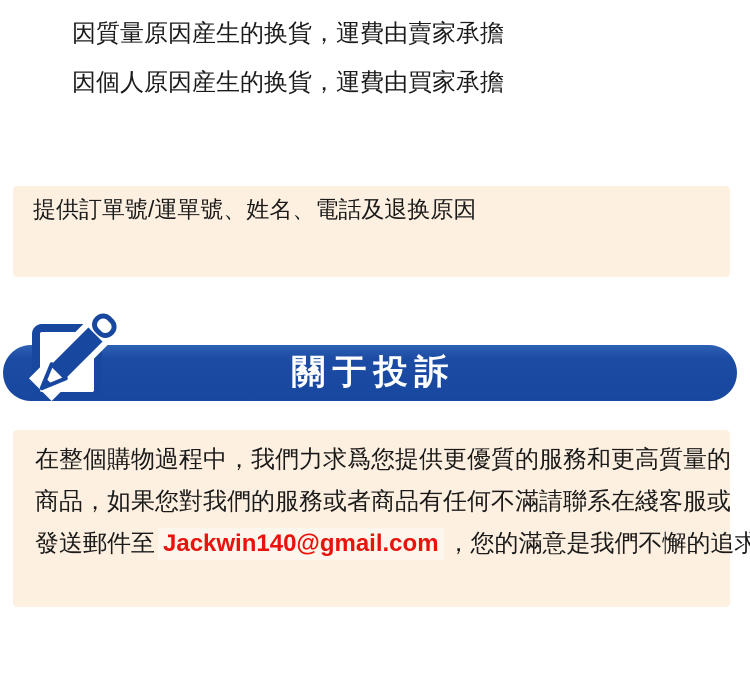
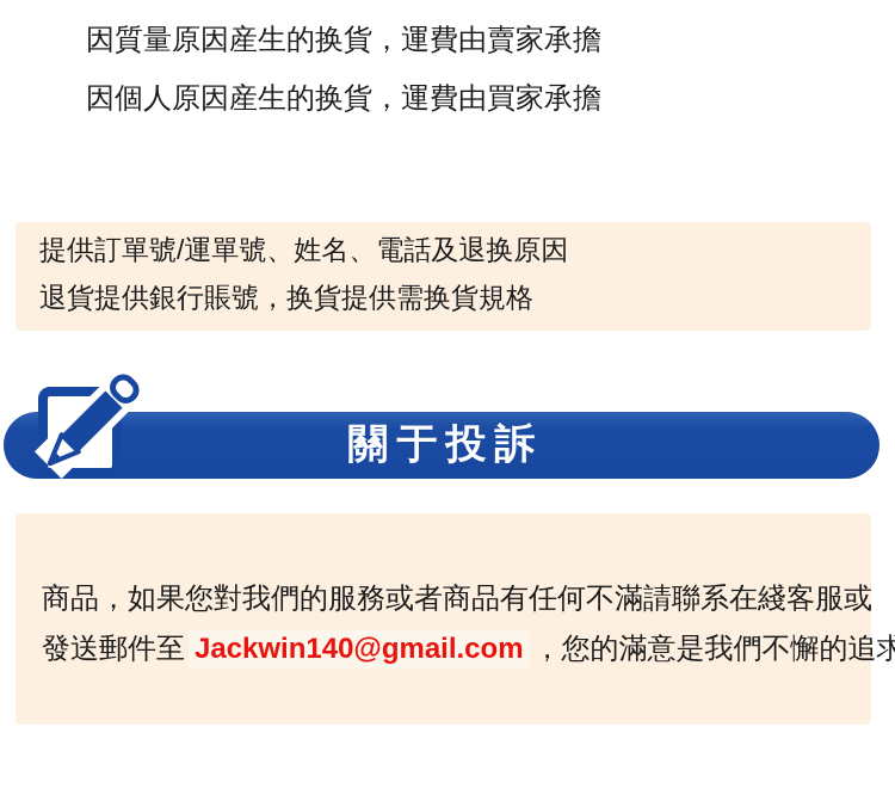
  因質量原因産生的换貨，運費由賣家承擔
  因個人原因産生的换貨，運費由買家承擔
  提供訂單號/運單號、姓名、電話及退换原因
+ 退貨提供銀行賬號，换貨提供需换貨規格
  關于投訴
- 在整個購物過程中，我們力求爲您提供更優質的服務和更高質量的
  商品，如果您對我們的服務或者商品有任何不滿請聯系在綫客服或
  發送郵件至 Jackwin140@gmail.com ，您的滿意是我們不懈的追求
